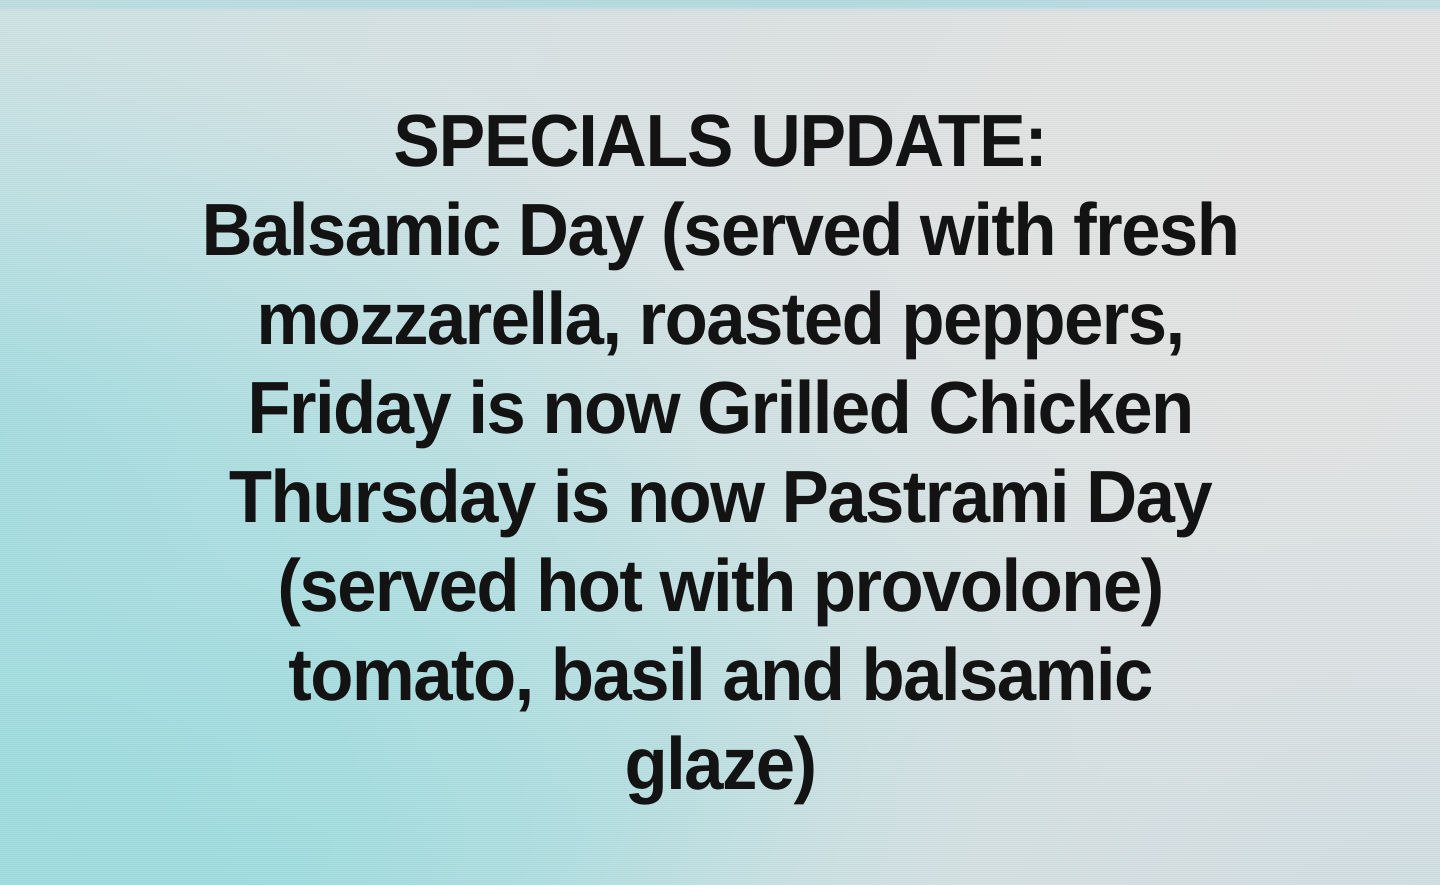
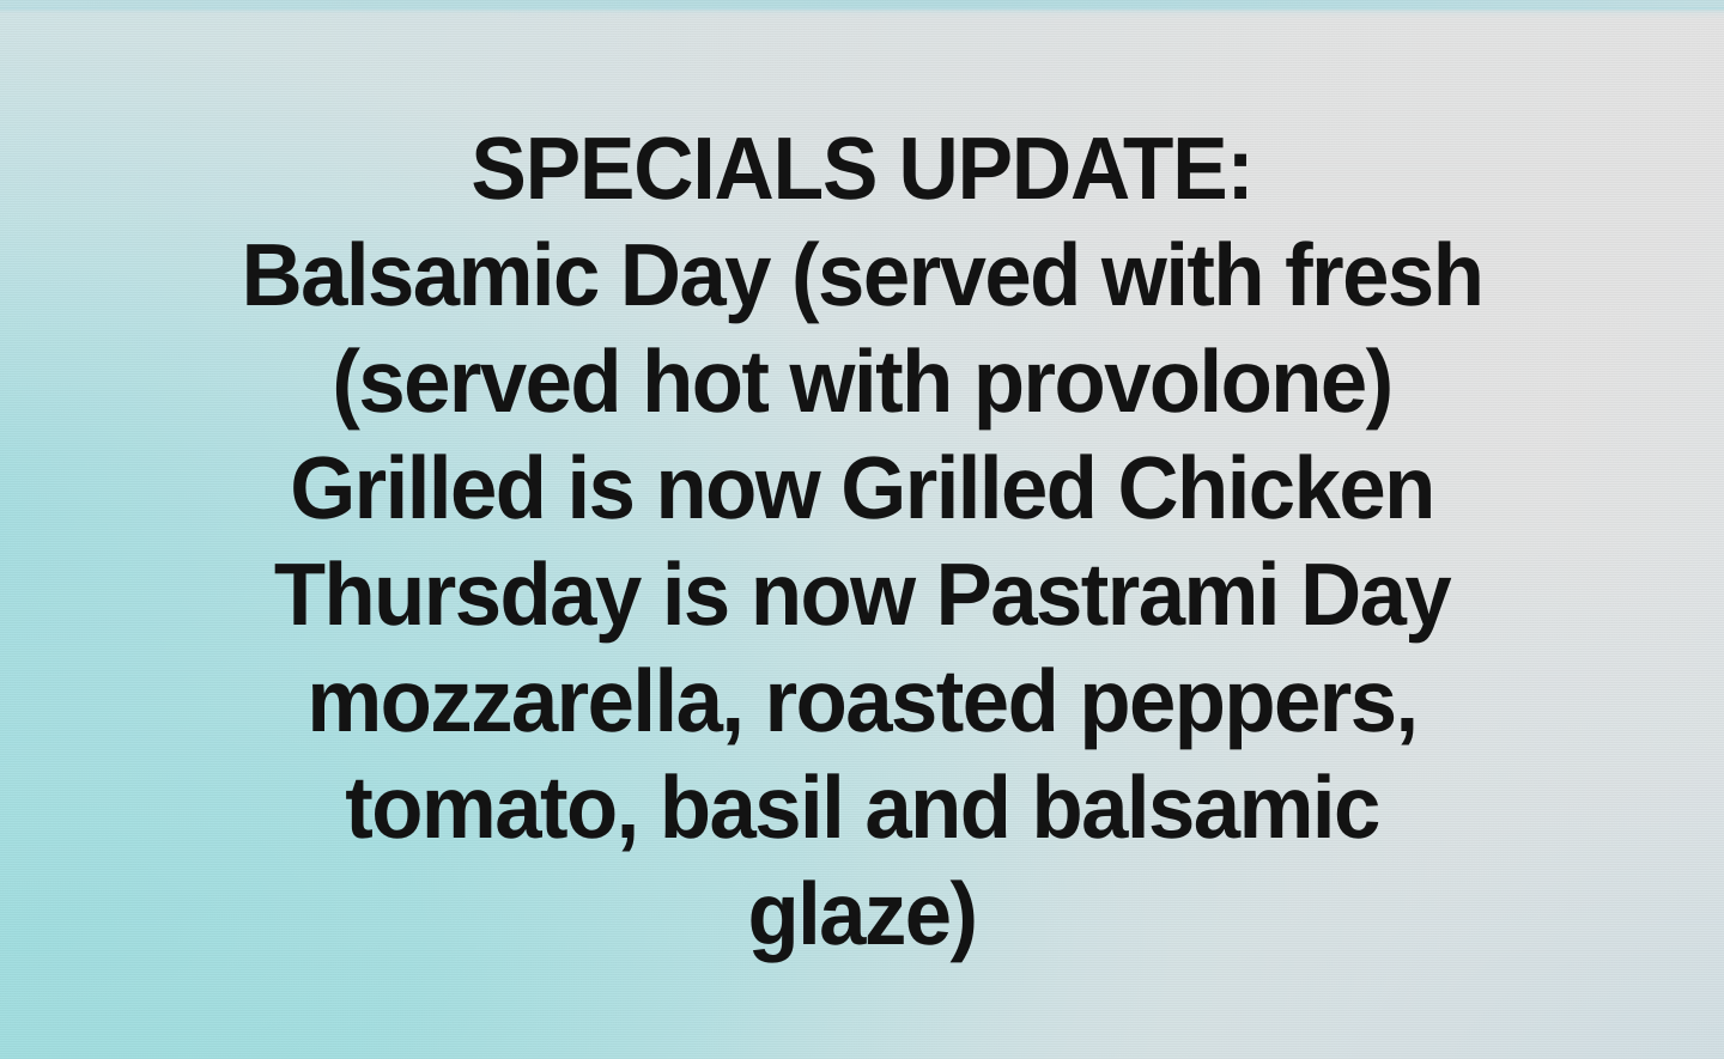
  SPECIALS UPDATE:
  Balsamic Day (served with fresh
- mozzarella, roasted peppers,
+ (served hot with provolone)
- Friday is now Grilled Chicken
+ Grilled is now Grilled Chicken
  Thursday is now Pastrami Day
- (served hot with provolone)
+ mozzarella, roasted peppers,
  tomato, basil and balsamic
  glaze)
